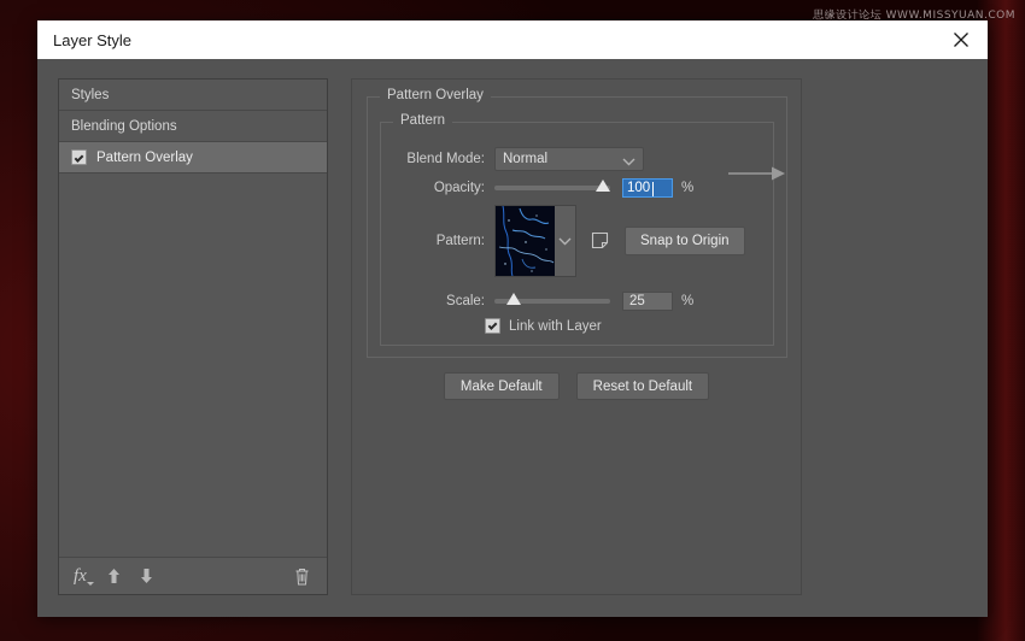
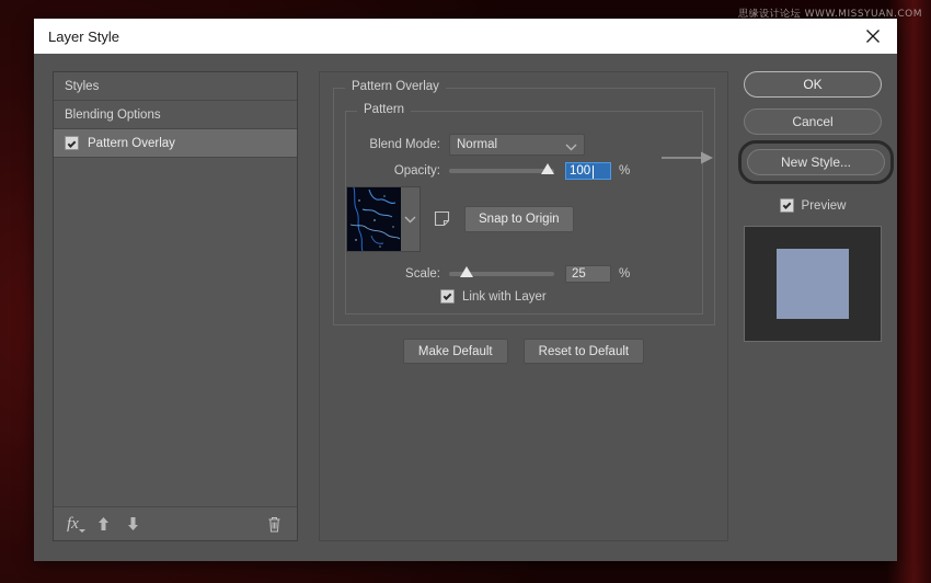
  思缘设计论坛 WWW.MISSYUAN.COM
  Layer Style
  Styles
  Blending Options
  Pattern Overlay
  fx
  Pattern Overlay
  Pattern
  Blend Mode:
  Normal
  Opacity:
  100
  %
- Pattern:
  Snap to Origin
  Scale:
  25
  %
  Link with Layer
  Make Default
  Reset to Default
+ OK
+ Cancel
+ New Style...
+ Preview
